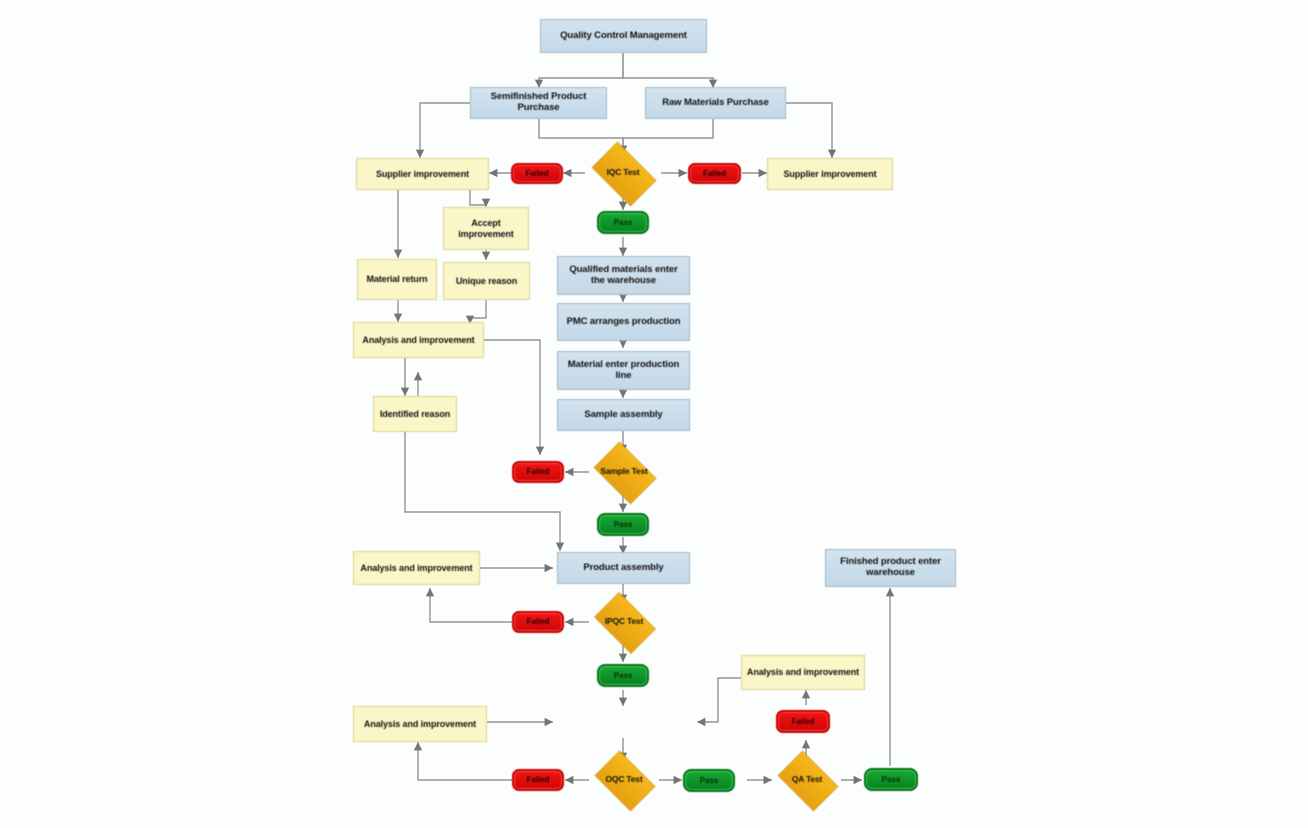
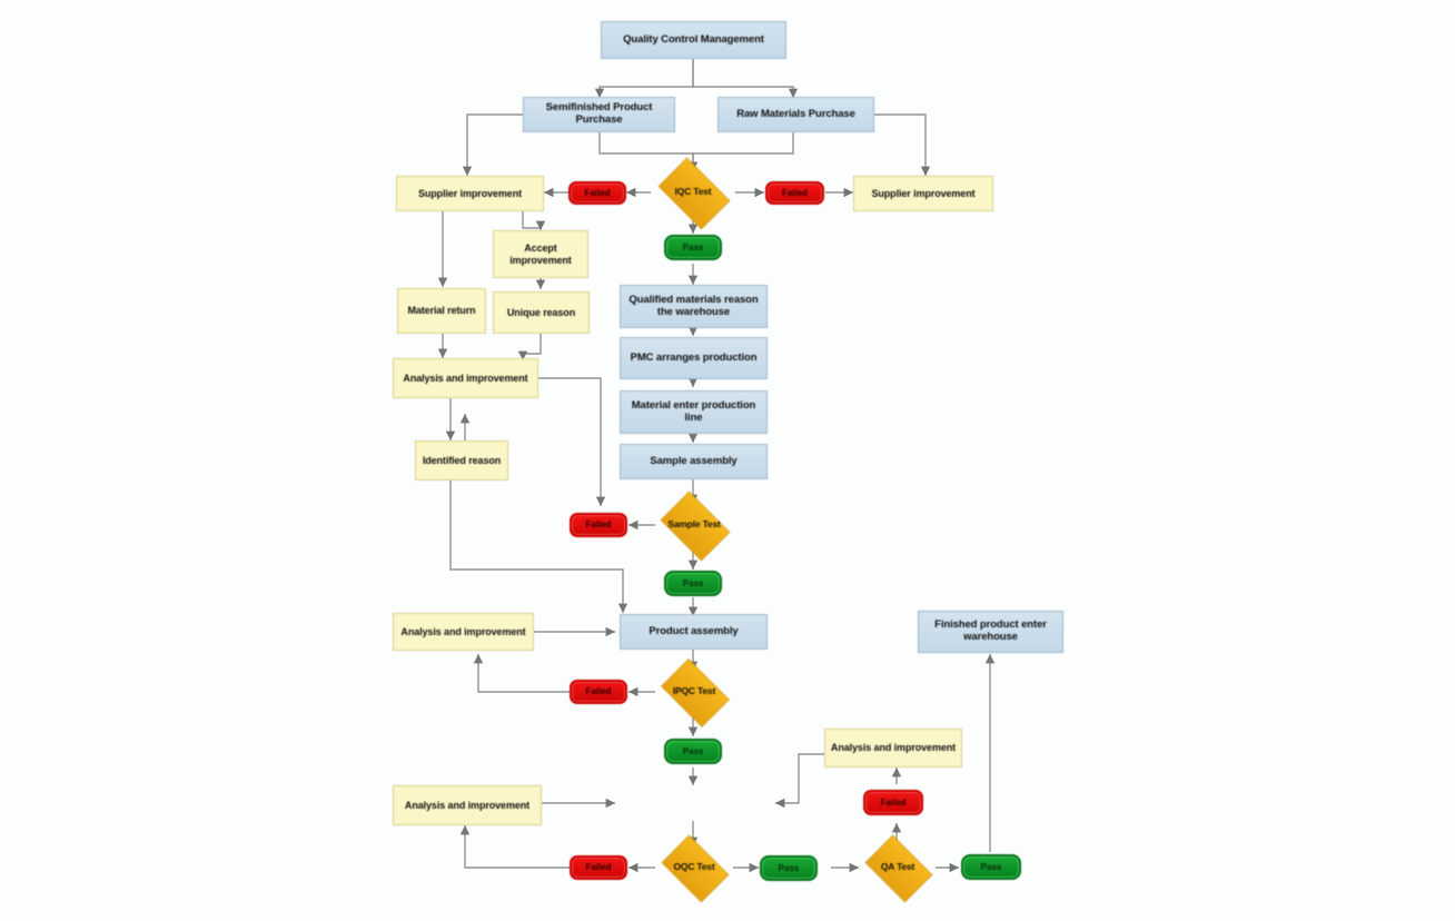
  Quality Control Management
  Semifinished Product Purchase
  Raw Materials Purchase
  Supplier improvement
  Failed
  IQC Test
  Failed
  Supplier improvement
  Pass
  Accept improvement
  Material return
  Unique reason
  Analysis and improvement
  Identified reason
- Qualified materials enter the warehouse
+ Qualified materials reason the warehouse
  PMC arranges production
  Material enter production line
  Sample assembly
  Failed
  Sample Test
  Pass
  Analysis and improvement
  Product assembly
  Failed
  IPQC Test
  Pass
  Analysis and improvement
  Analysis and improvement
  Failed
  OQC Test
  Pass
  Failed
  QA Test
  Pass
  Finished product enter warehouse
